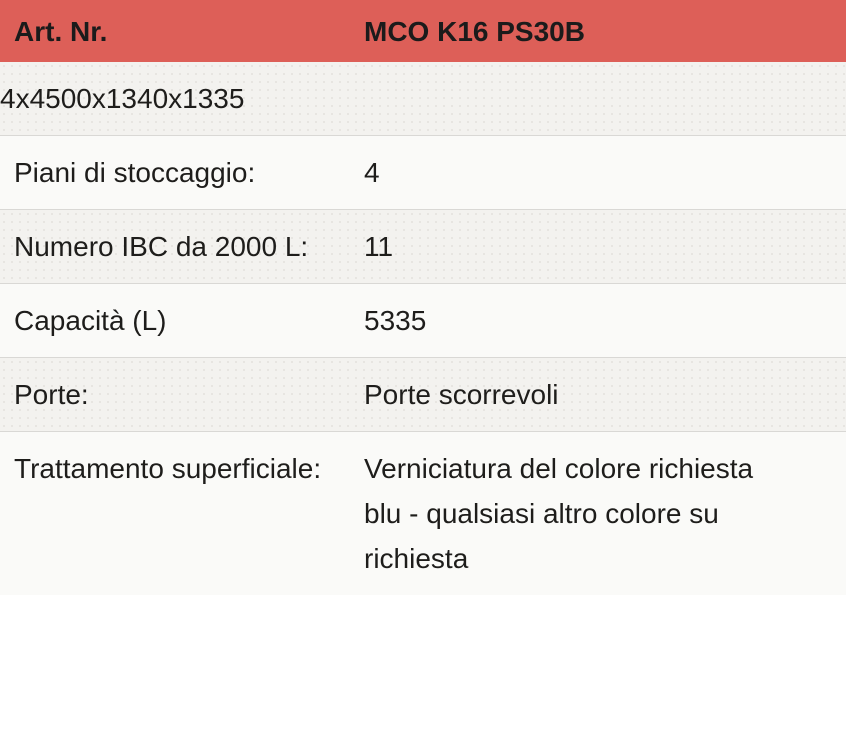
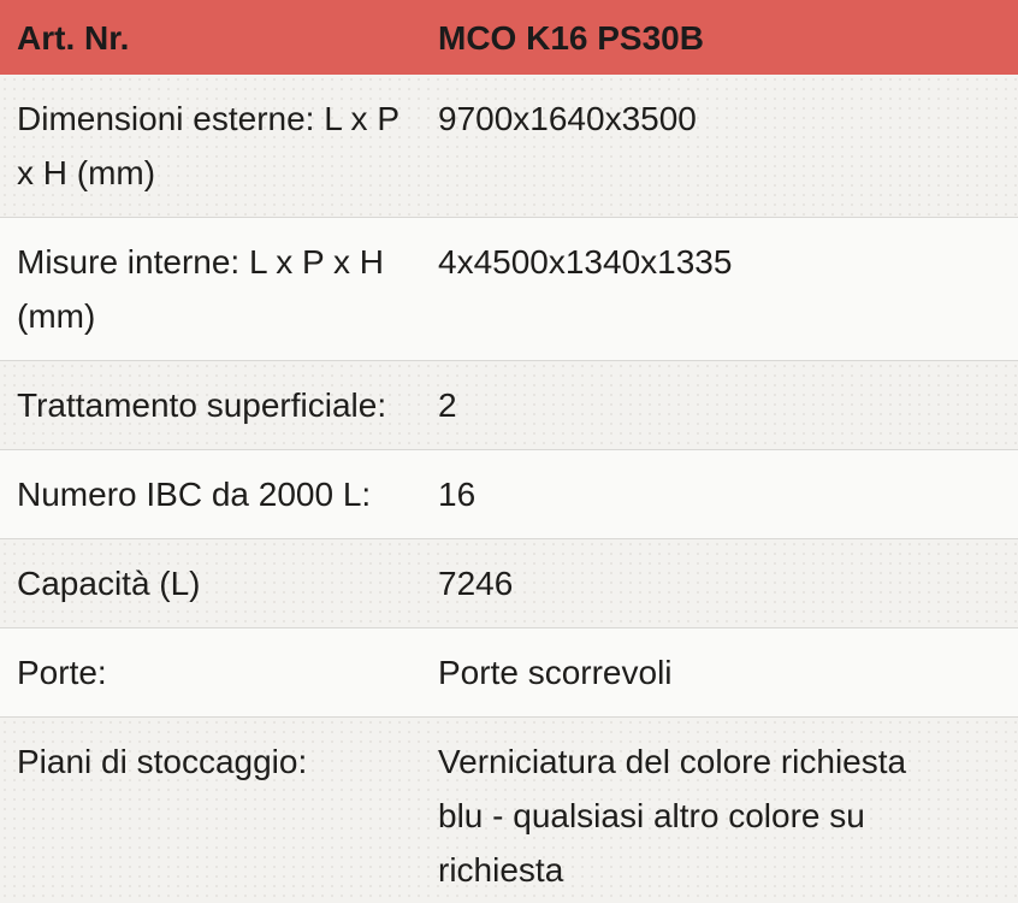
  Art. Nr.
  MCO K16 PS30B
+ Dimensioni esterne: L x P x H (mm)
+ 9700x1640x3500
+ Misure interne: L x P x H (mm)
  4x4500x1340x1335
- Piani di stoccaggio:
+ Trattamento superficiale:
- 4
+ 2
  Numero IBC da 2000 L:
- 11
+ 16
  Capacità (L)
- 5335
+ 7246
  Porte:
  Porte scorrevoli
- Trattamento superficiale:
+ Piani di stoccaggio:
  Verniciatura del colore richiesta blu - qualsiasi altro colore su richiesta
